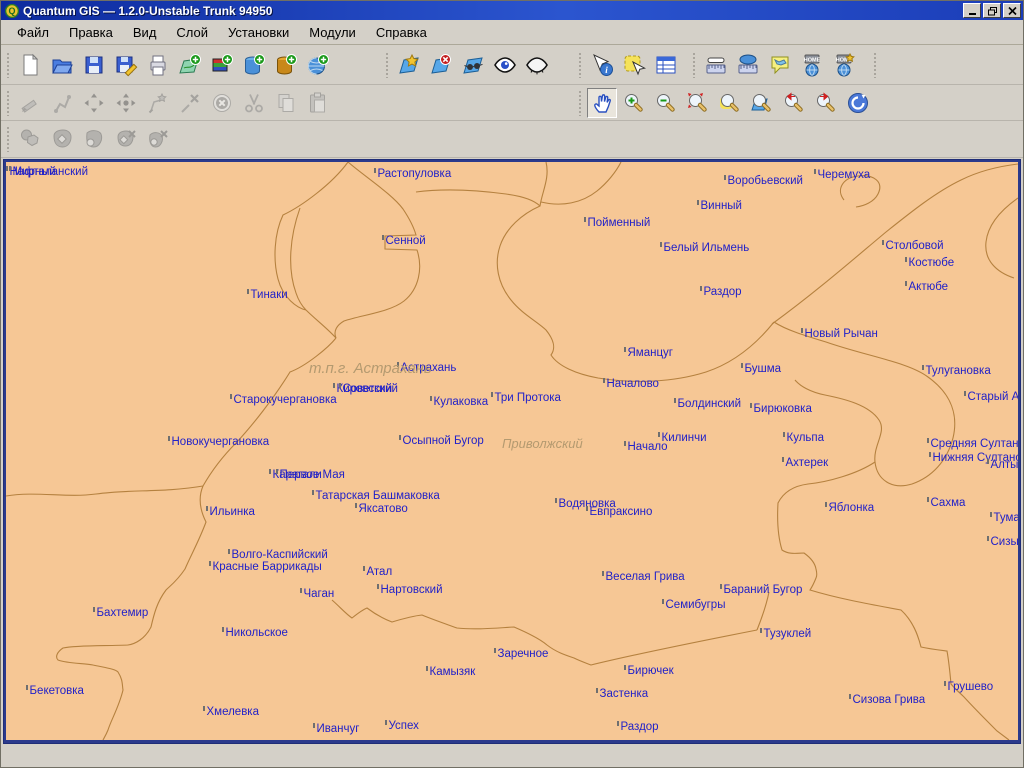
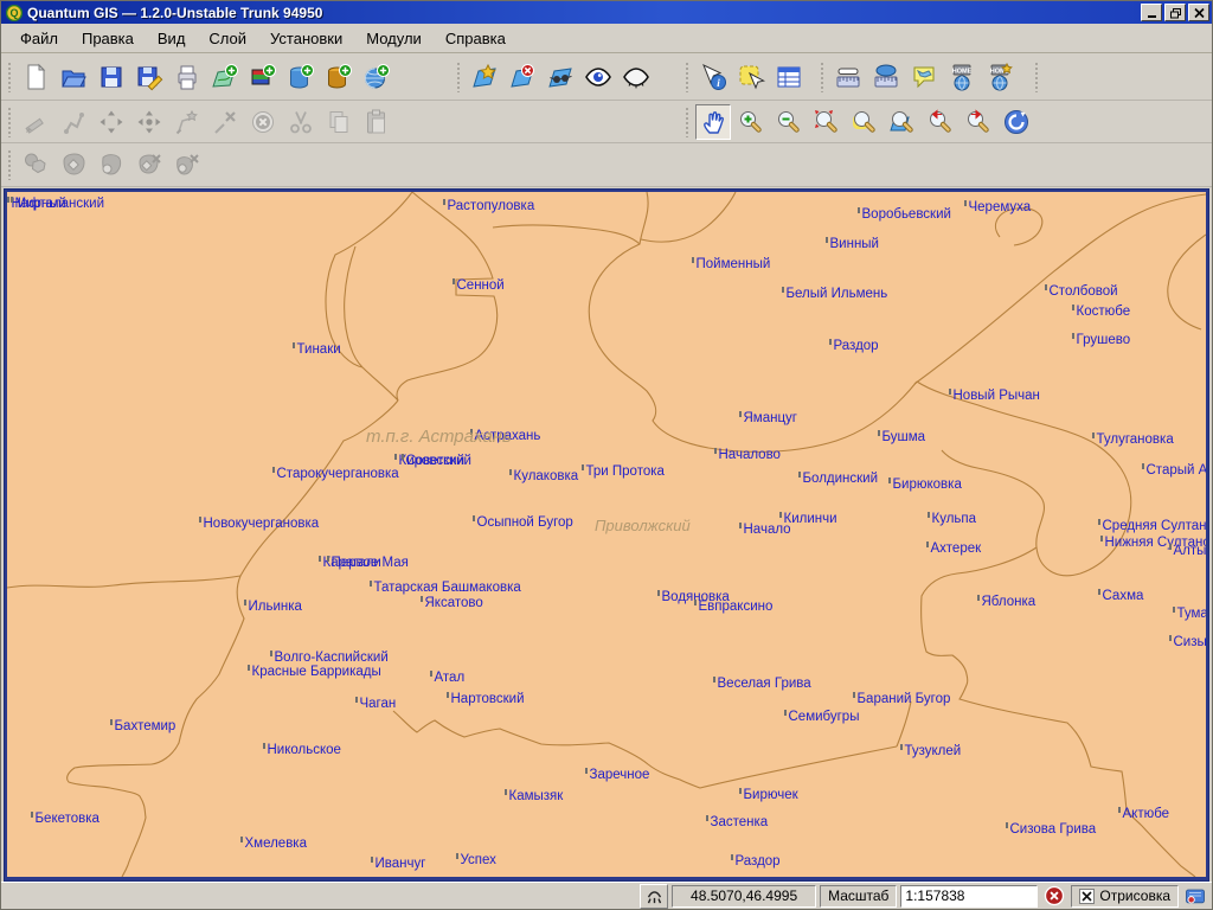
  Q
  Quantum GIS — 1.2.0-Unstable Trunk 94950
  Файл
  Правка
  Вид
  Слой
  Установки
  Модули
  Справка
  i
  Мирный
  Растопуловка
  Черемуха
  Воробьевский
  Винный
  Пойменный
  Сенной
  Белый Ильмень
  Столбовой
  Костюбе
- Актюбе
+ Грушево
  Тинаки
  Раздор
  Новый Рычан
  Яманцуг
  Астрахань
  Бушма
  Тулугановка
  Началово
  Советский
  Старокучергановка
  Кулаковка
  Три Протока
  Болдинский
  Бирюковка
  Новокучергановка
  Осыпной Бугор
  Килинчи
  Начало
  Кульпа
  Средняя Султан
  Нижняя Султан
  Ахтерек
  Первое Мая
  Татарская Башмаковка
  Яксатово
  Водяновка
  Евпраксино
  Ильинка
  Яблонка
  Сахма
  Тума
  Волго-Каспийский
  Красные Баррикады
  Атал
  Веселая Грива
  Бараний Бугор
  Чаган
  Нартовский
  Семибугры
  Бахтемир
  Никольское
  Тузуклей
  Заречное
  Камызяк
  Бирючек
  Бекетовка
  Застенка
- Грушево
+ Актюбе
  Сизова Грива
  Хмелевка
  Иванчуг
  Успех
  Раздор
  т.п.г. Астрахань
  Приволжский
+ 48.5070,46.4995
+ Масштаб
+ 1:157838
+ Отрисовка
